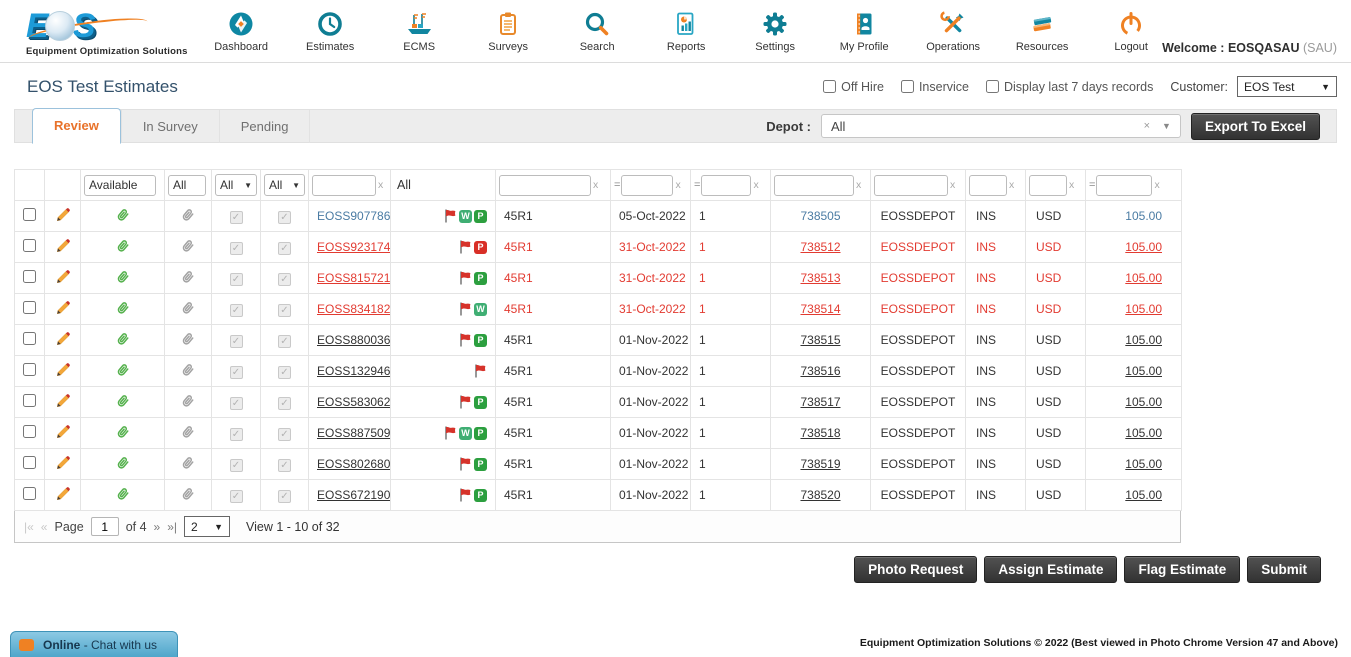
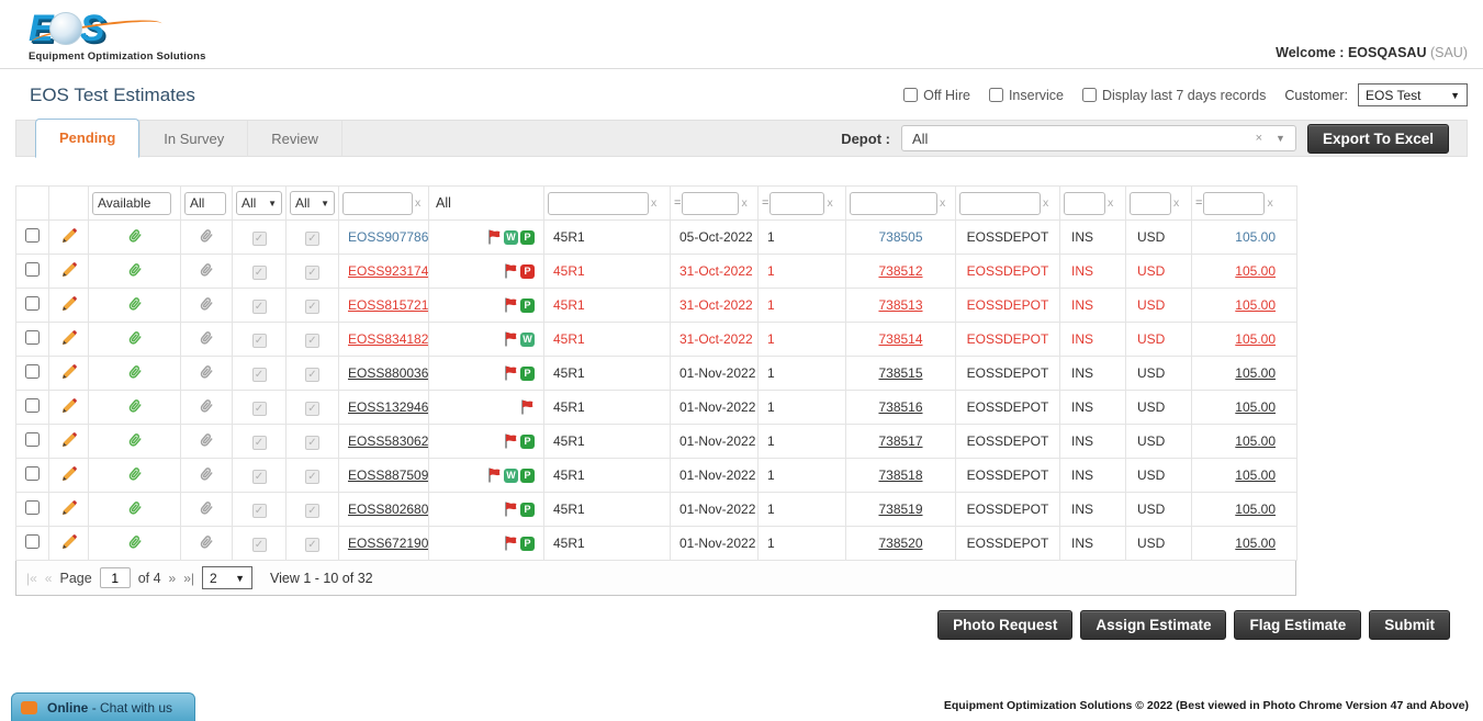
  E
  S
  Equipment Optimization Solutions
- Dashboard
- Estimates
- ECMS
- Surveys
- Search
- Reports
- Settings
- My Profile
- Operations
- Resources
- Logout
  Welcome : EOSQASAU (SAU)
  EOS Test Estimates
  Off Hire
  Inservice
  Display last 7 days records
  Customer:
  EOS Test
  ▼
- Review
+ Pending
  In Survey
- Pending
+ Review
  Depot :
  All
  ×
  ▼
  Export To Excel
  		Available	All	All ▼	All ▼	x	All	x	= x	= x	x	x	x	x	= x
  				✓	✓	EOSS907786	W P	45R1	05-Oct-2022	1	738505	EOSSDEPOT	INS	USD	105.00
  				✓	✓	EOSS923174	P	45R1	31-Oct-2022	1	738512	EOSSDEPOT	INS	USD	105.00
  				✓	✓	EOSS815721	P	45R1	31-Oct-2022	1	738513	EOSSDEPOT	INS	USD	105.00
  				✓	✓	EOSS834182	W	45R1	31-Oct-2022	1	738514	EOSSDEPOT	INS	USD	105.00
  				✓	✓	EOSS880036	P	45R1	01-Nov-2022	1	738515	EOSSDEPOT	INS	USD	105.00
  				✓	✓	EOSS132946		45R1	01-Nov-2022	1	738516	EOSSDEPOT	INS	USD	105.00
  				✓	✓	EOSS583062	P	45R1	01-Nov-2022	1	738517	EOSSDEPOT	INS	USD	105.00
  				✓	✓	EOSS887509	W P	45R1	01-Nov-2022	1	738518	EOSSDEPOT	INS	USD	105.00
  				✓	✓	EOSS802680	P	45R1	01-Nov-2022	1	738519	EOSSDEPOT	INS	USD	105.00
  				✓	✓	EOSS672190	P	45R1	01-Nov-2022	1	738520	EOSSDEPOT	INS	USD	105.00
  |«
  «
  Page
  1
  of 4
  »
  »|
  2
  ▼
  View 1 - 10 of 32
  Photo Request
  Assign Estimate
  Flag Estimate
  Submit
  Equipment Optimization Solutions © 2022 (Best viewed in Photo Chrome Version 47 and Above)
  Online - Chat with us
